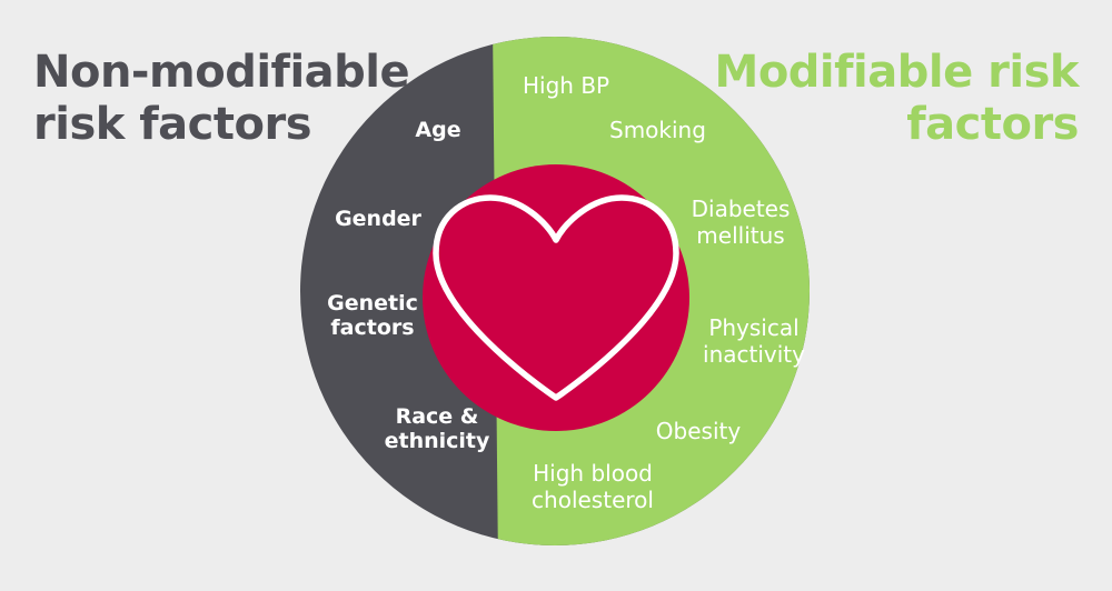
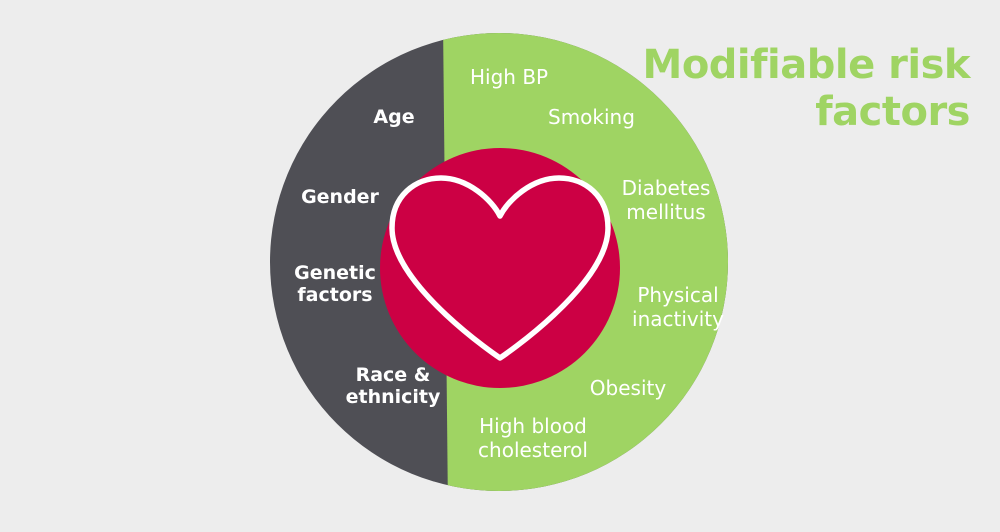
- Non-modifiable
- risk factors
  Modifiable risk
  factors
  Age
  Gender
  Genetic
  factors
  Race &
  ethnicity
  High BP
  Smoking
  Diabetes
  mellitus
  Physical
  inactivity
  Obesity
  High blood
  cholesterol
